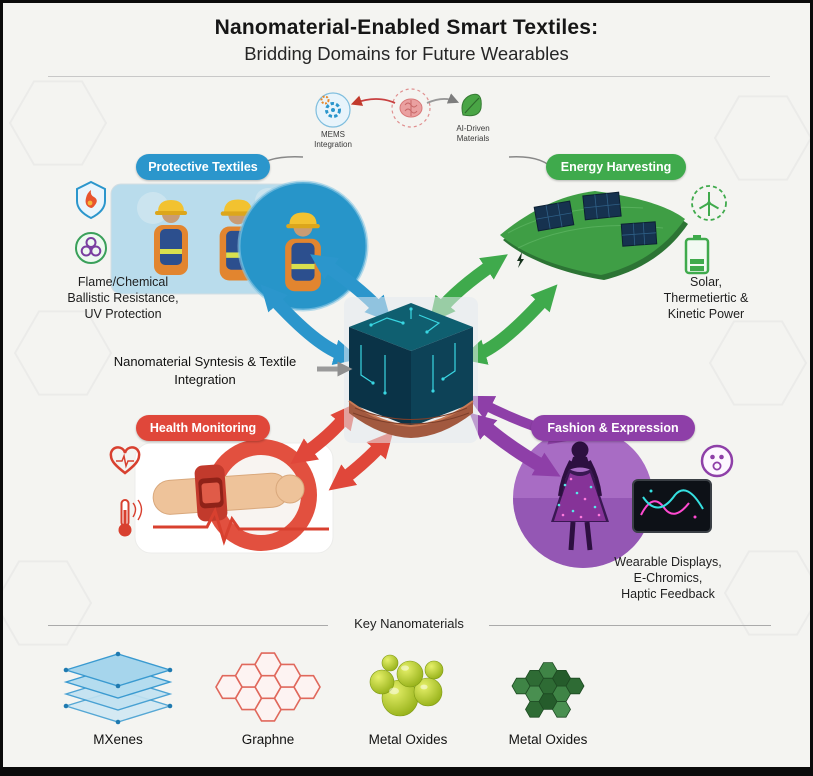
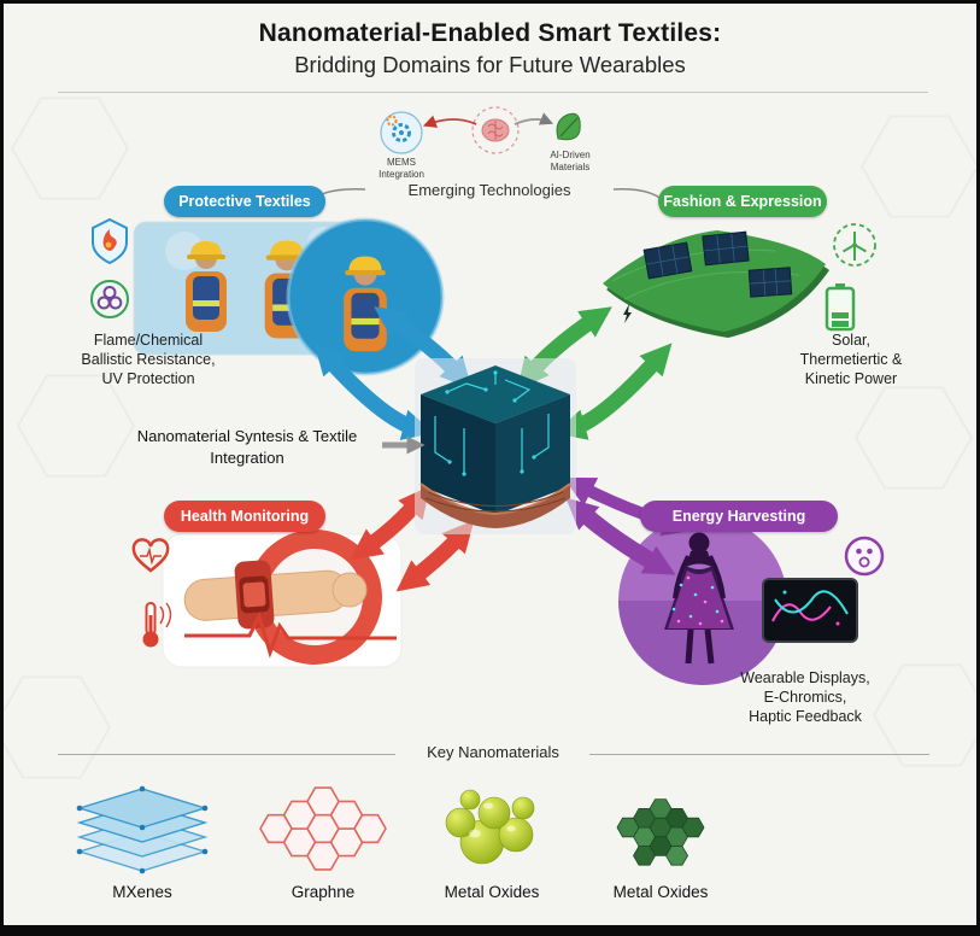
  Nanomaterial-Enabled Smart Textiles:
  Bridding Domains for Future Wearables
  MEMS
  Integration
  AI-Driven
  Materials
+ Emerging Technologies
  Protective Textiles
- Energy Harvesting
+ Fashion & Expression
  Health Monitoring
- Fashion & Expression
+ Energy Harvesting
  Flame/Chemical
  Ballistic Resistance,
  UV Protection
  Solar,
  Thermetiertic &
  Kinetic Power
  Wearable Displays,
  E-Chromics,
  Haptic Feedback
  Nanomaterial Syntesis & Textile
  Integration
  Key Nanomaterials
  MXenes
  Graphne
  Metal Oxides
  Metal Oxides
